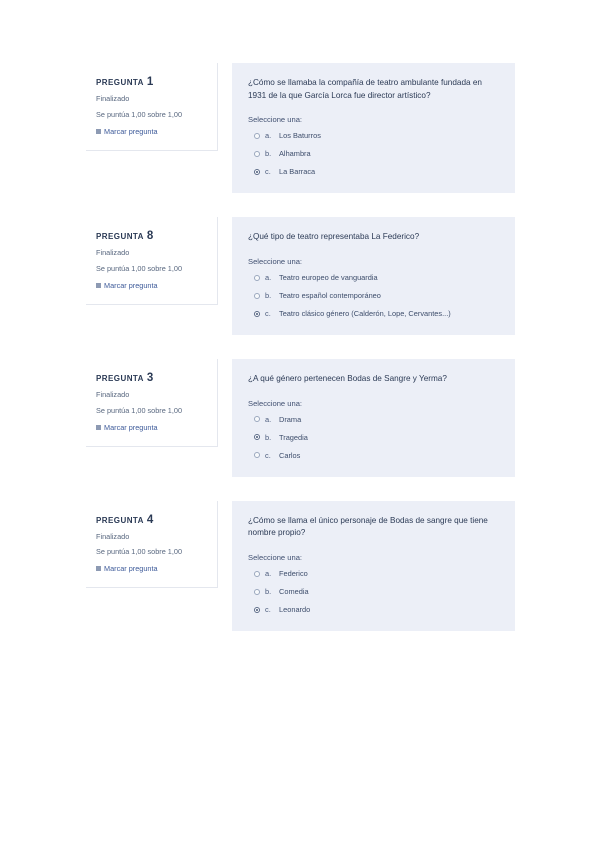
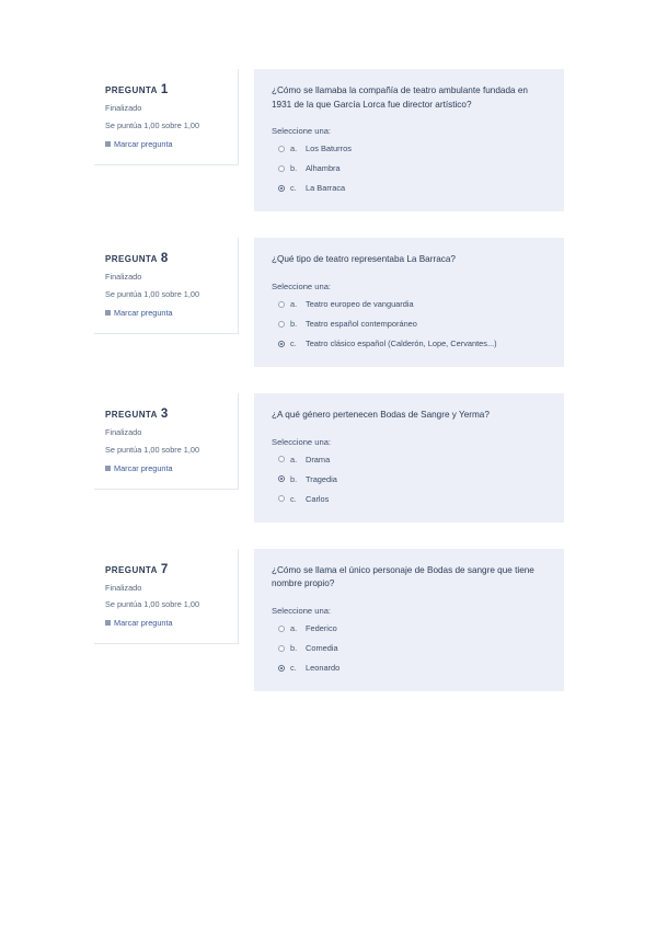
  PREGUNTA 1
  Finalizado
  Se puntúa 1,00 sobre 1,00
  Marcar pregunta
  ¿Cómo se llamaba la compañía de teatro ambulante fundada en 1931 de la que García Lorca fue director artístico?
  Seleccione una:
  a.
  Los Baturros
  b.
  Alhambra
  c.
  La Barraca
  PREGUNTA 8
  Finalizado
  Se puntúa 1,00 sobre 1,00
  Marcar pregunta
- ¿Qué tipo de teatro representaba La Federico?
+ ¿Qué tipo de teatro representaba La Barraca?
  Seleccione una:
  a.
  Teatro europeo de vanguardia
  b.
  Teatro español contemporáneo
  c.
- Teatro clásico género (Calderón, Lope, Cervantes...)
+ Teatro clásico español (Calderón, Lope, Cervantes...)
  PREGUNTA 3
  Finalizado
  Se puntúa 1,00 sobre 1,00
  Marcar pregunta
  ¿A qué género pertenecen Bodas de Sangre y Yerma?
  Seleccione una:
  a.
  Drama
  b.
  Tragedia
  c.
  Carlos
- PREGUNTA 4
+ PREGUNTA 7
  Finalizado
  Se puntúa 1,00 sobre 1,00
  Marcar pregunta
  ¿Cómo se llama el único personaje de Bodas de sangre que tiene nombre propio?
  Seleccione una:
  a.
  Federico
  b.
  Comedia
  c.
  Leonardo
